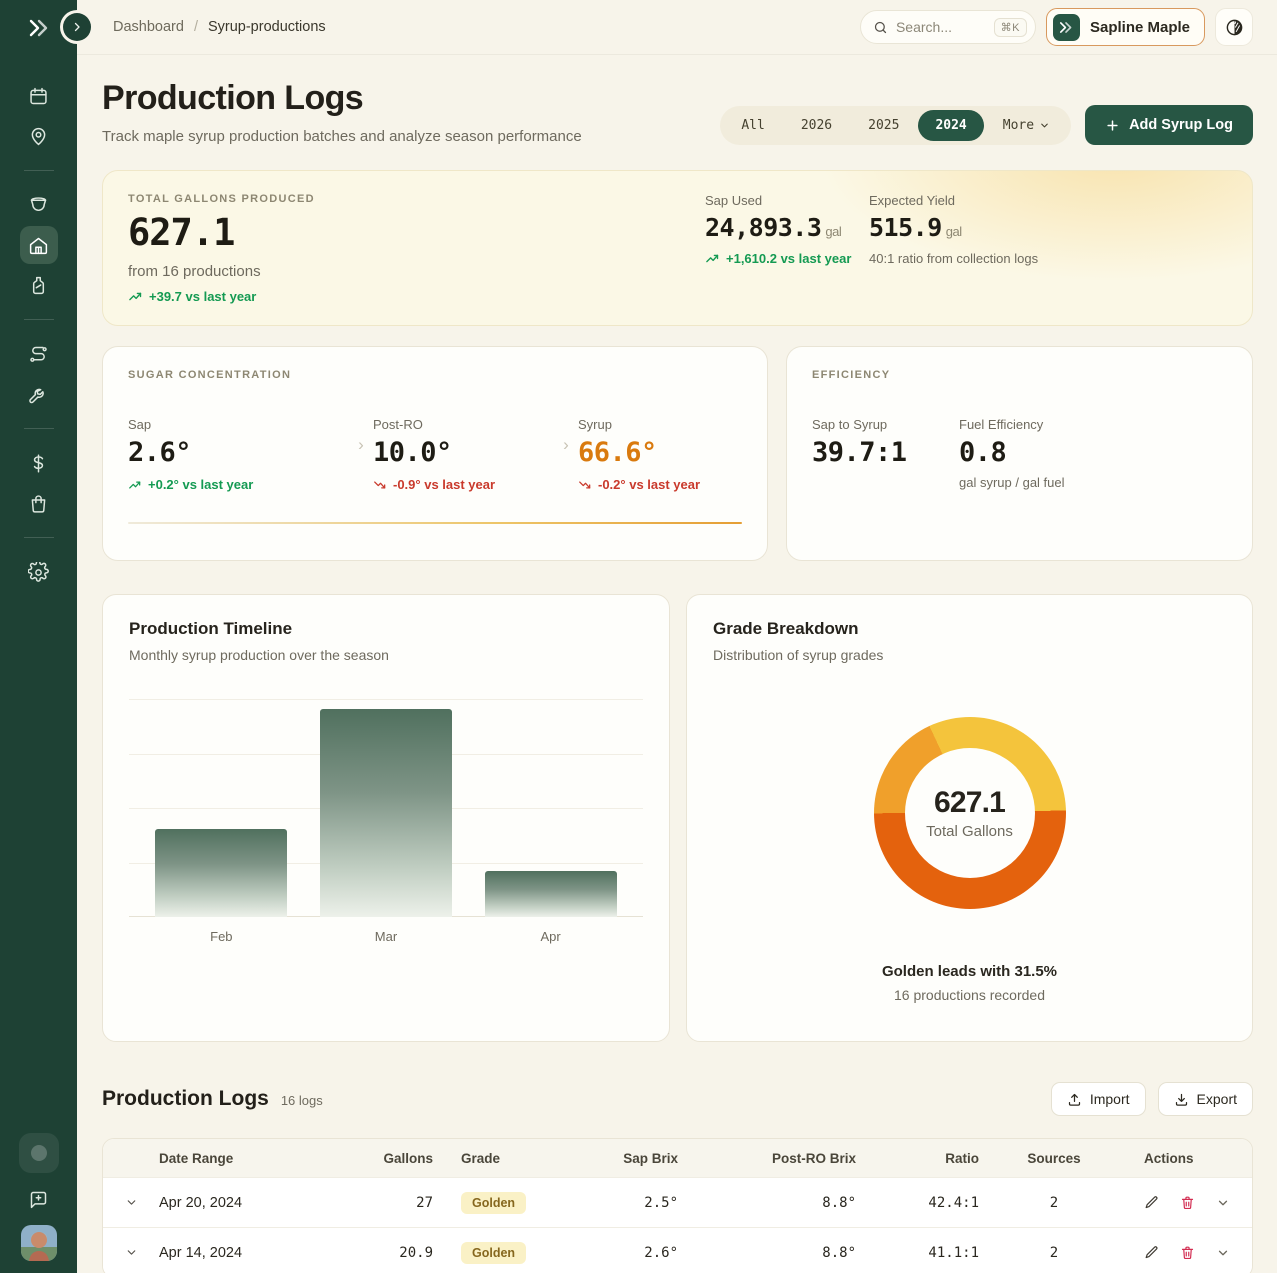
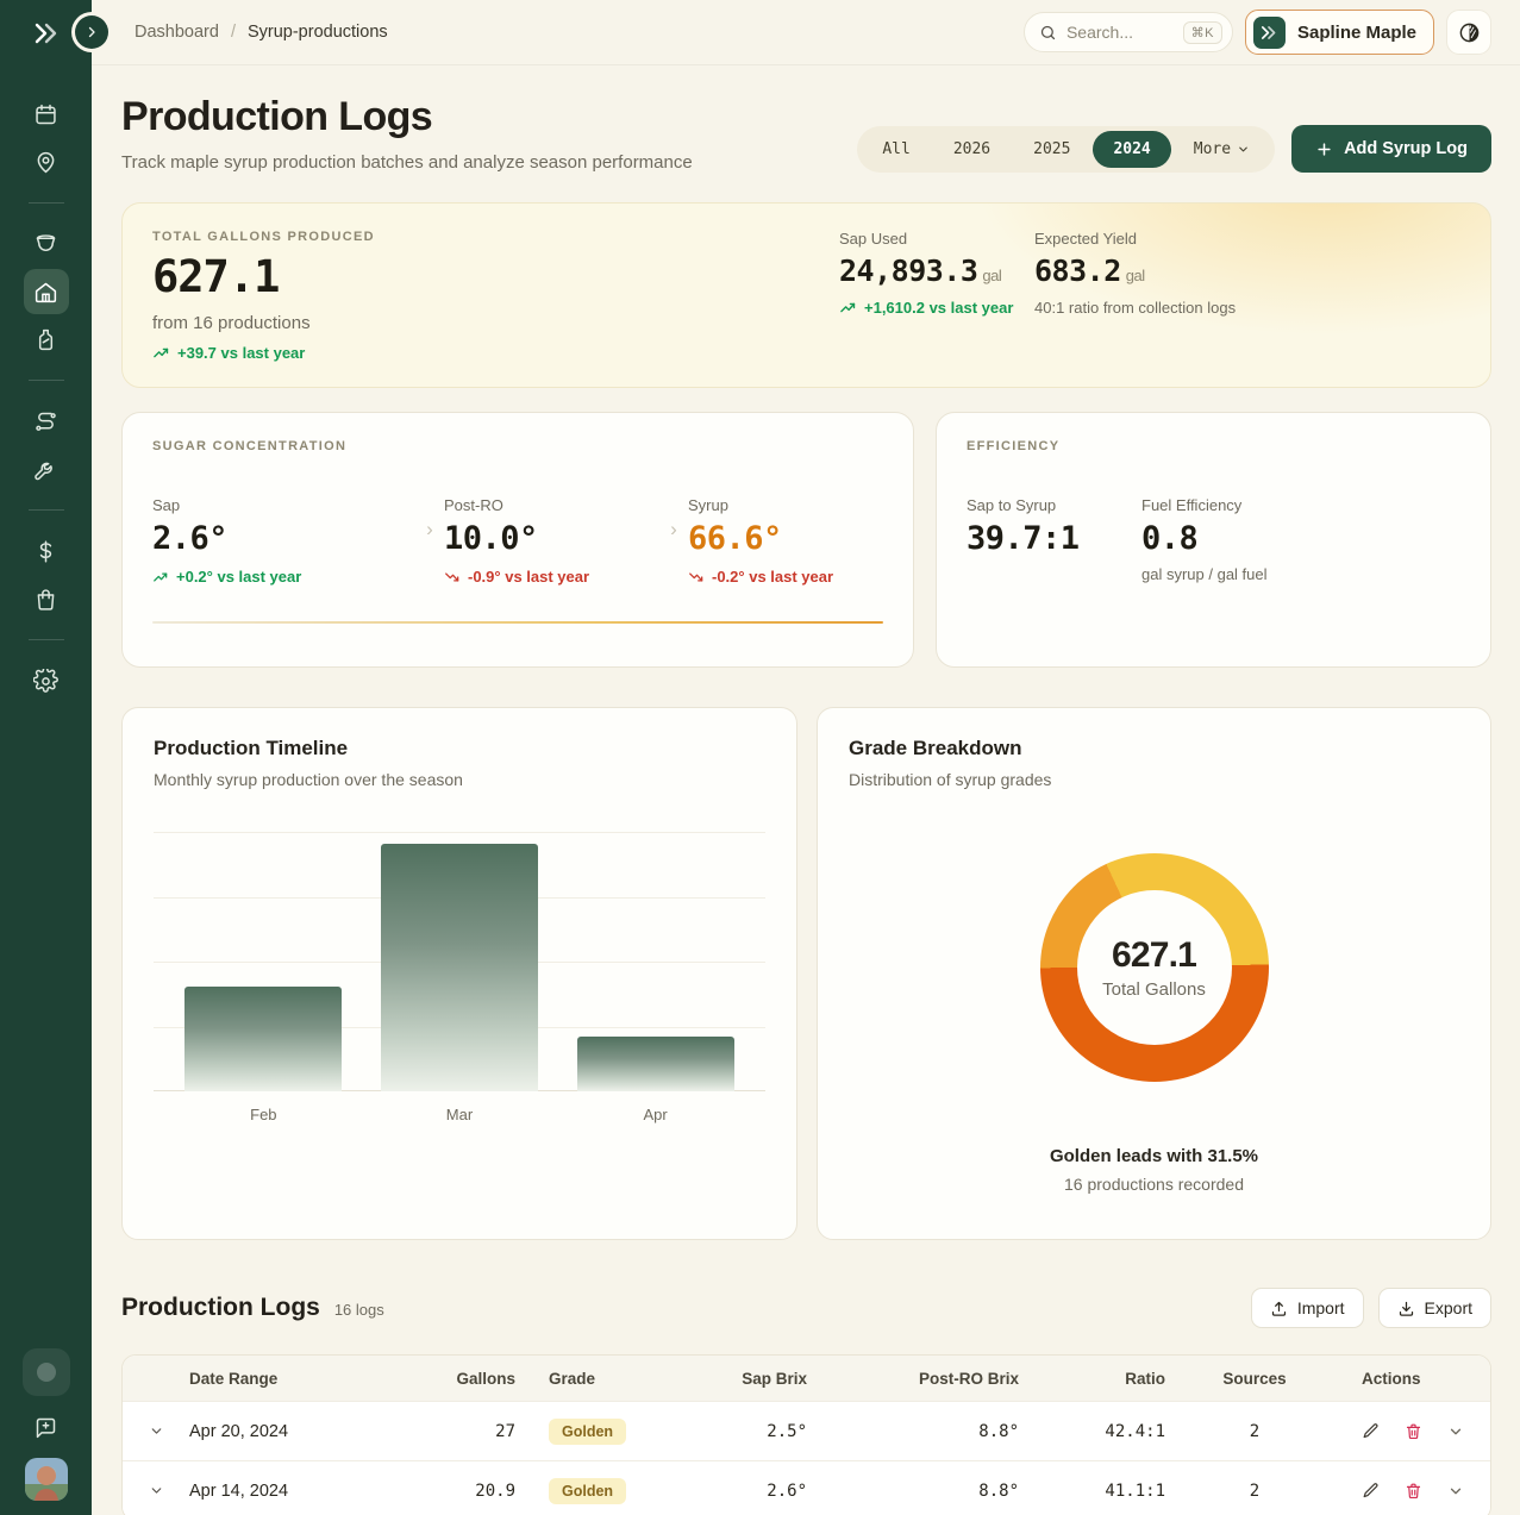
  Dashboard
  /
  Syrup-productions
  Search...
  ⌘K
  Sapline Maple
  Production Logs
  Track maple syrup production batches and analyze season performance
  All
  2026
  2025
  2024
  More
  Add Syrup Log
  TOTAL GALLONS PRODUCED
  627.1
  from 16 productions
  +39.7 vs last year
  Sap Used
  24,893.3 gal
  +1,610.2 vs last year
  Expected Yield
- 515.9 gal
+ 683.2 gal
  40:1 ratio from collection logs
  SUGAR CONCENTRATION
  Sap
  2.6°
  +0.2° vs last year
  ›
  Post-RO
  10.0°
  -0.9° vs last year
  ›
  Syrup
  66.6°
  -0.2° vs last year
  EFFICIENCY
  Sap to Syrup
  39.7:1
  Fuel Efficiency
  0.8
  gal syrup / gal fuel
  Production Timeline
  Monthly syrup production over the season
  Feb
  Mar
  Apr
  Grade Breakdown
  Distribution of syrup grades
  627.1
  Total Gallons
  Golden leads with 31.5%
  16 productions recorded
  Production Logs
  16 logs
  Import
  Export
  Date Range
  Gallons
  Grade
  Sap Brix
  Post-RO Brix
  Ratio
  Sources
  Actions
  Apr 20, 2024
  27
  Golden
  2.5°
  8.8°
  42.4:1
  2
  Apr 14, 2024
  20.9
  Golden
  2.6°
  8.8°
  41.1:1
  2
